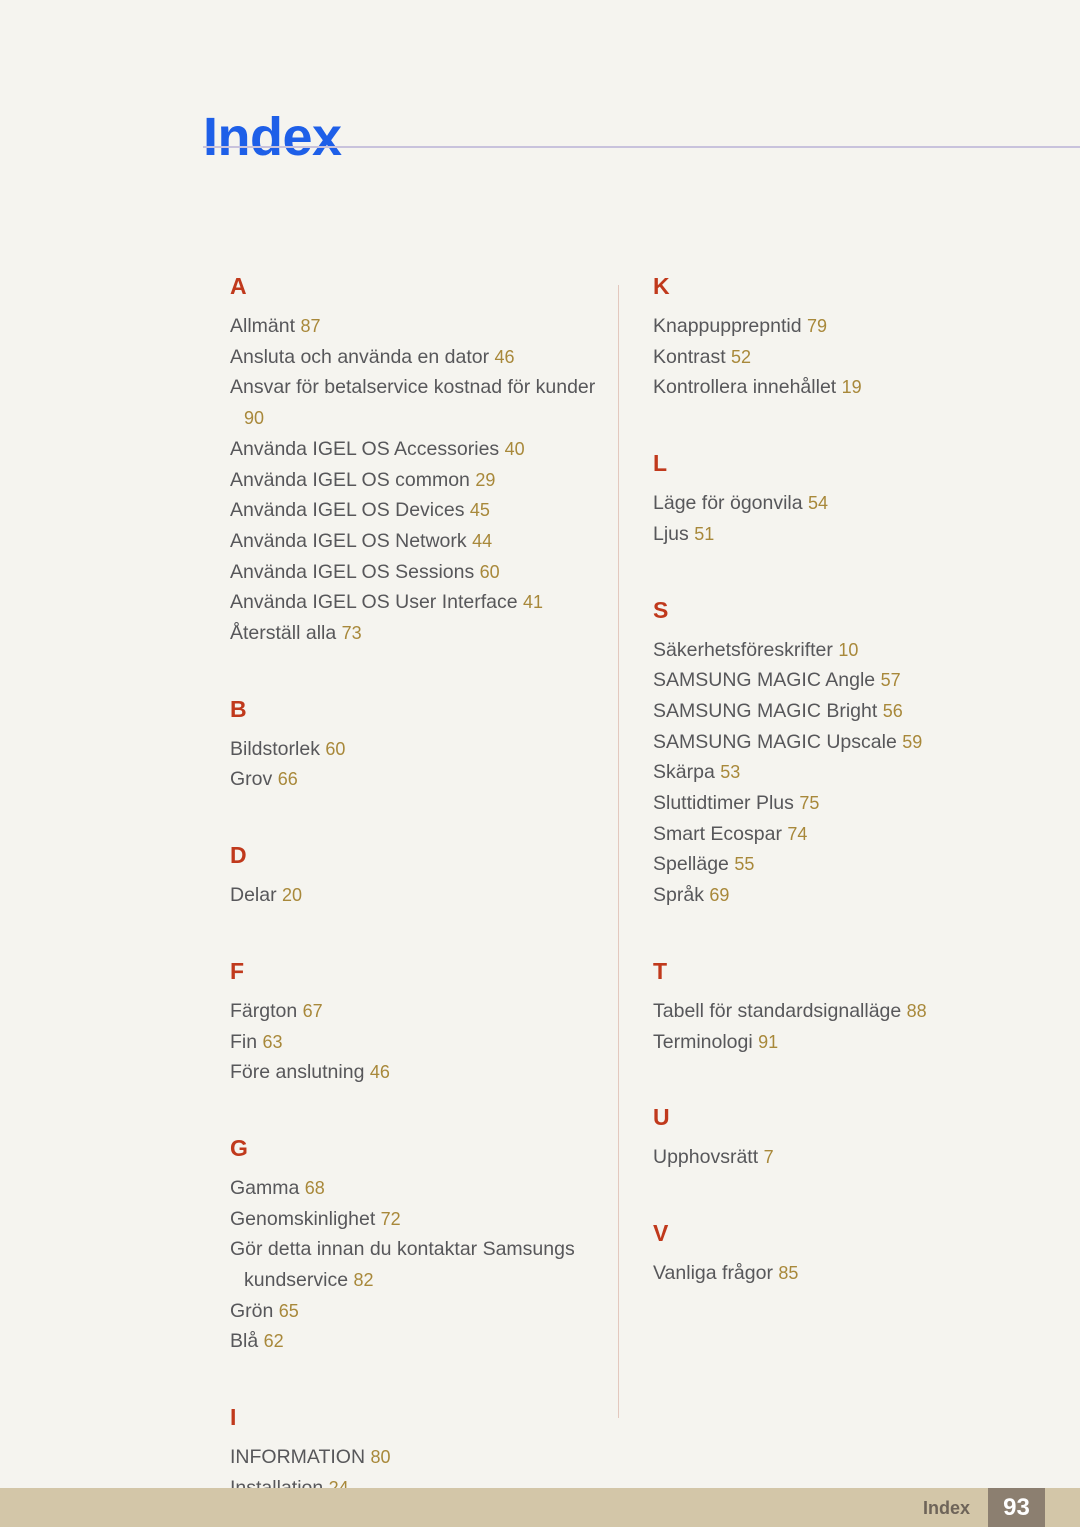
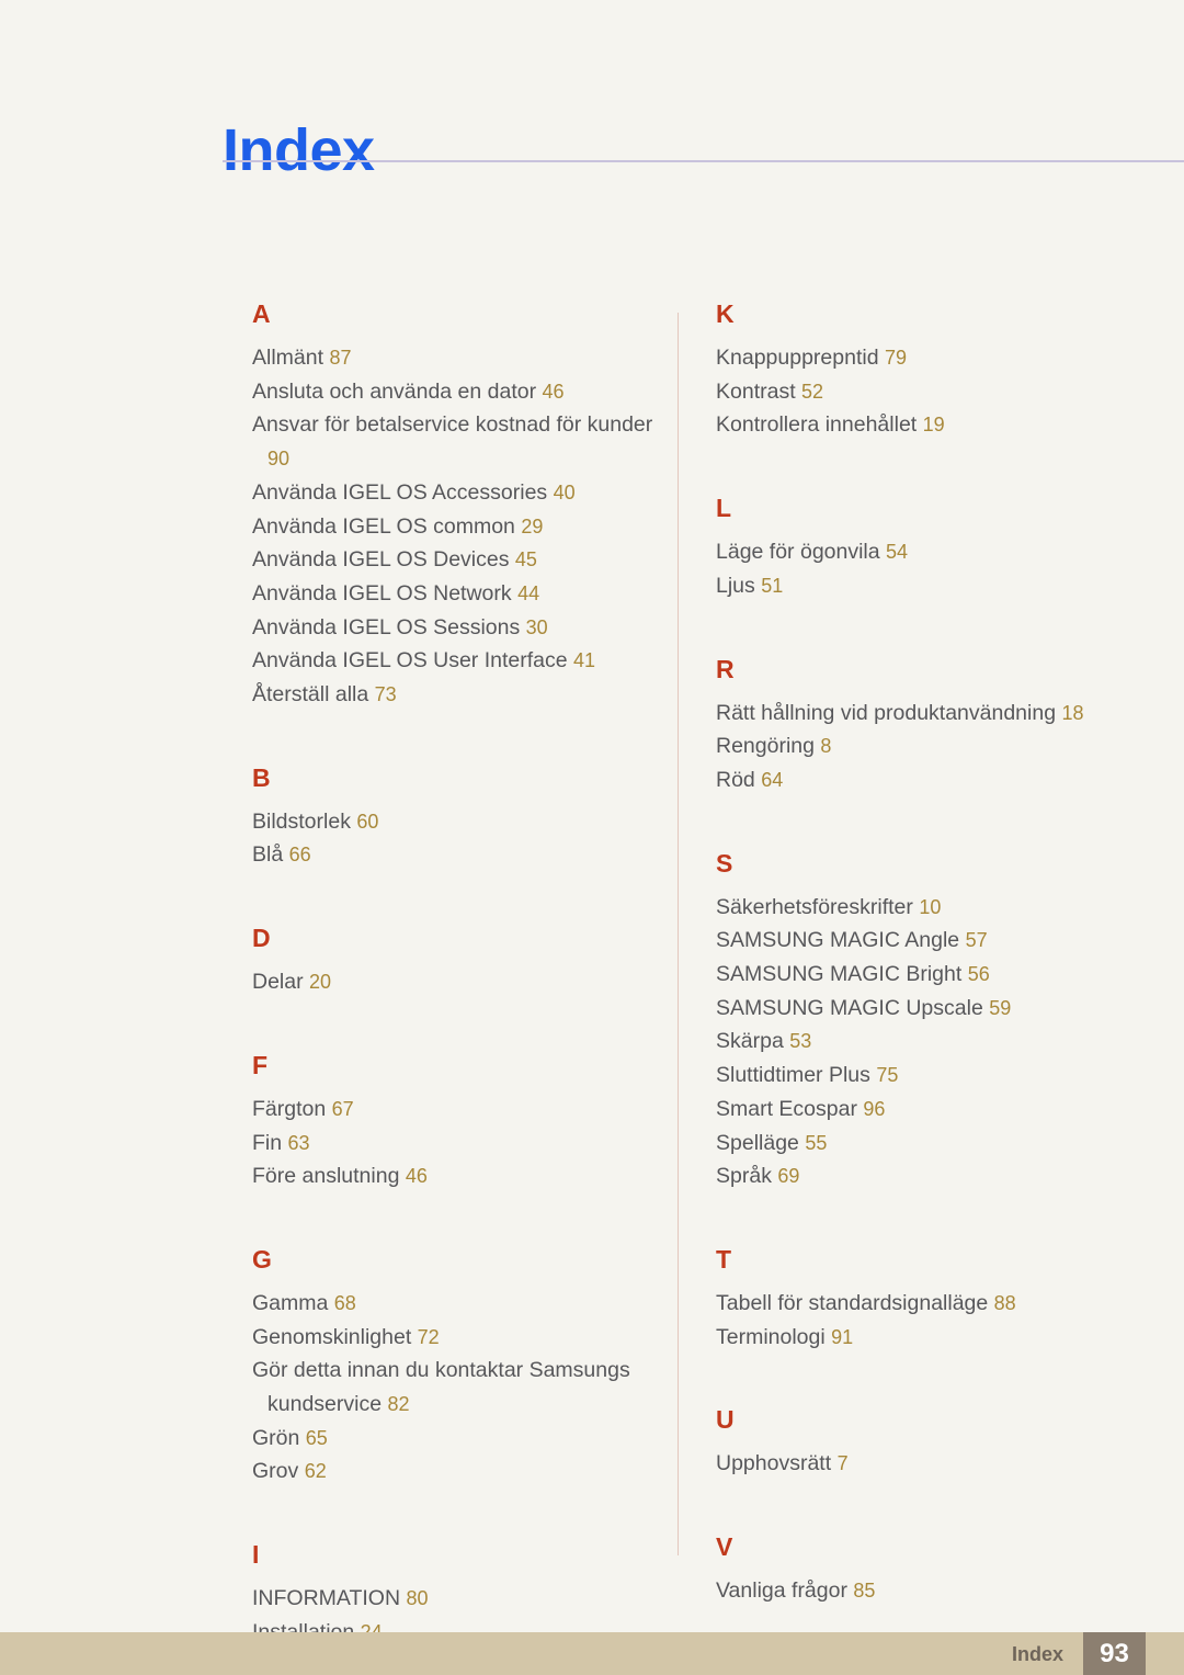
  Index
  A
  Allmänt 87
  Ansluta och använda en dator 46
  Ansvar för betalservice kostnad för kunder 90
  Använda IGEL OS Accessories 40
  Använda IGEL OS common 29
  Använda IGEL OS Devices 45
  Använda IGEL OS Network 44
- Använda IGEL OS Sessions 60
+ Använda IGEL OS Sessions 30
  Använda IGEL OS User Interface 41
  Återställ alla 73
  B
  Bildstorlek 60
- Grov 66
+ Blå 66
  D
  Delar 20
  F
  Färgton 67
  Fin 63
  Före anslutning 46
  G
  Gamma 68
  Genomskinlighet 72
  Gör detta innan du kontaktar Samsungs kundservice 82
  Grön 65
- Blå 62
+ Grov 62
  I
  INFORMATION 80
  K
  Knappupprepntid 79
  Kontrast 52
  Kontrollera innehållet 19
  L
  Läge för ögonvila 54
  Ljus 51
+ R
+ Rätt hållning vid produktanvändning 18
+ Rengöring 8
+ Röd 64
  S
  Säkerhetsföreskrifter 10
  SAMSUNG MAGIC Angle 57
  SAMSUNG MAGIC Bright 56
  SAMSUNG MAGIC Upscale 59
  Skärpa 53
  Sluttidtimer Plus 75
- Smart Ecospar 74
+ Smart Ecospar 96
  Spelläge 55
  Språk 69
  T
  Tabell för standardsignalläge 88
  Terminologi 91
  U
  Upphovsrätt 7
  V
  Vanliga frågor 85
  Index
  93
